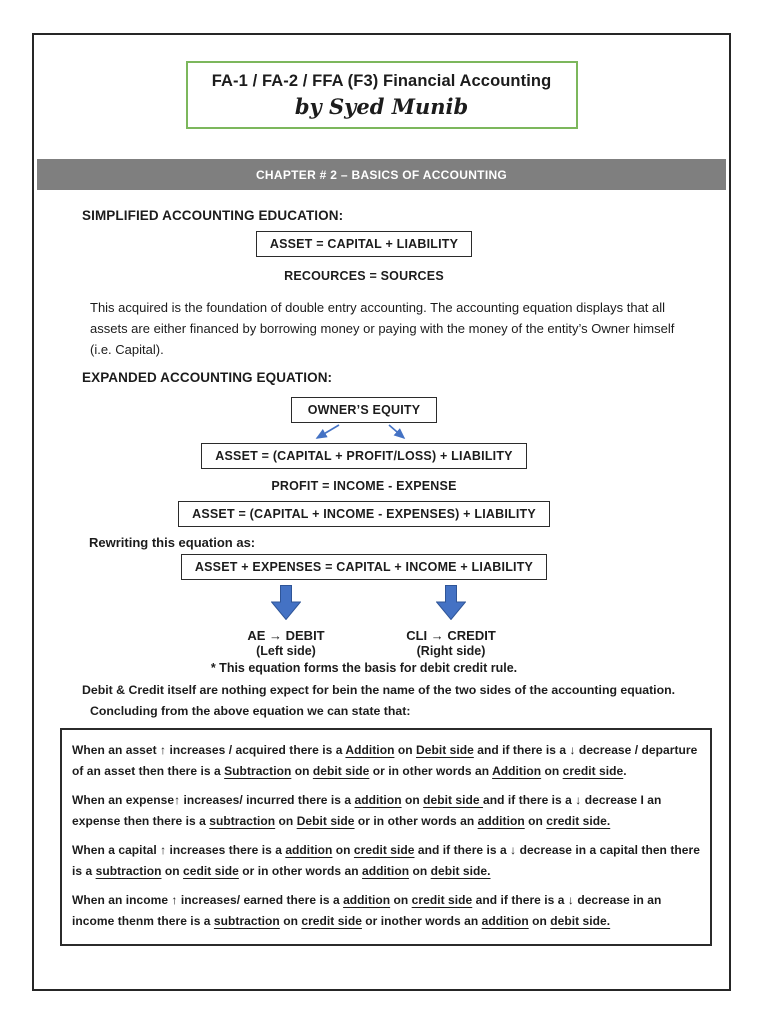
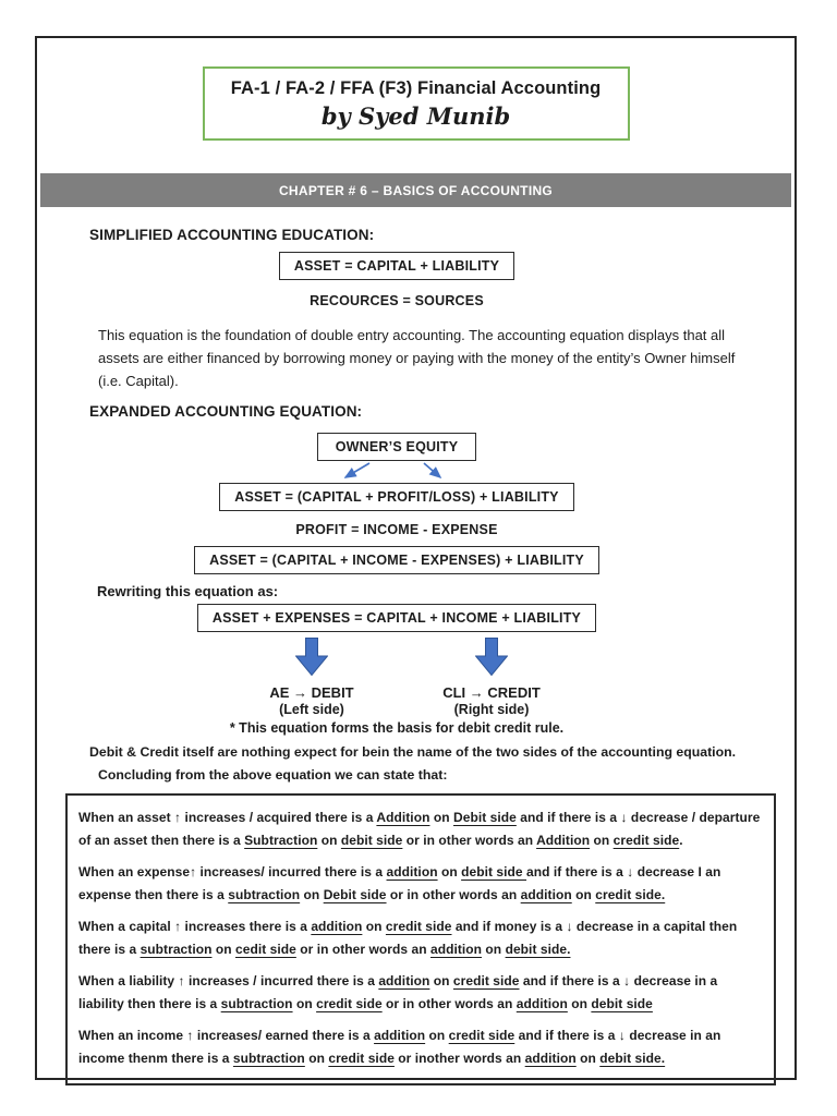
  FA-1 / FA-2 / FFA (F3) Financial Accounting
  by Syed Munib
- CHAPTER # 2 – BASICS OF ACCOUNTING
+ CHAPTER # 6 – BASICS OF ACCOUNTING
  SIMPLIFIED ACCOUNTING EDUCATION:
  ASSET = CAPITAL + LIABILITY
  RECOURCES = SOURCES
- This acquired is the foundation of double entry accounting. The accounting equation displays that all assets are either financed by borrowing money or paying with the money of the entity’s Owner himself (i.e. Capital).
+ This equation is the foundation of double entry accounting. The accounting equation displays that all assets are either financed by borrowing money or paying with the money of the entity’s Owner himself (i.e. Capital).
  EXPANDED ACCOUNTING EQUATION:
  OWNER’S EQUITY
  ASSET = (CAPITAL + PROFIT/LOSS) + LIABILITY
  PROFIT = INCOME - EXPENSE
  ASSET = (CAPITAL + INCOME - EXPENSES) + LIABILITY
  Rewriting this equation as:
  ASSET + EXPENSES = CAPITAL + INCOME + LIABILITY
  AE → DEBIT
  (Left side)
  CLI → CREDIT
  (Right side)
  * This equation forms the basis for debit credit rule.
  Debit & Credit itself are nothing expect for bein the name of the two sides of the accounting equation.
  Concluding from the above equation we can state that:
  When an asset ↑ increases / acquired there is a Addition on Debit side and if there is a ↓ decrease / departure of an asset then there is a Subtraction on debit side or in other words an Addition on credit side.
  When an expense↑ increases/ incurred there is a addition on debit side and if there is a ↓ decrease I an expense then there is a subtraction on Debit side or in other words an addition on credit side.
- When a capital ↑ increases there is a addition on credit side and if there is a ↓ decrease in a capital then there is a subtraction on cedit side or in other words an addition on debit side.
+ When a capital ↑ increases there is a addition on credit side and if money is a ↓ decrease in a capital then there is a subtraction on cedit side or in other words an addition on debit side.
+ When a liability ↑ increases / incurred there is a addition on credit side and if there is a ↓ decrease in a liability then there is a subtraction on credit side or in other words an addition on debit side
  When an income ↑ increases/ earned there is a addition on credit side and if there is a ↓ decrease in an income thenm there is a subtraction on credit side or inother words an addition on debit side.
